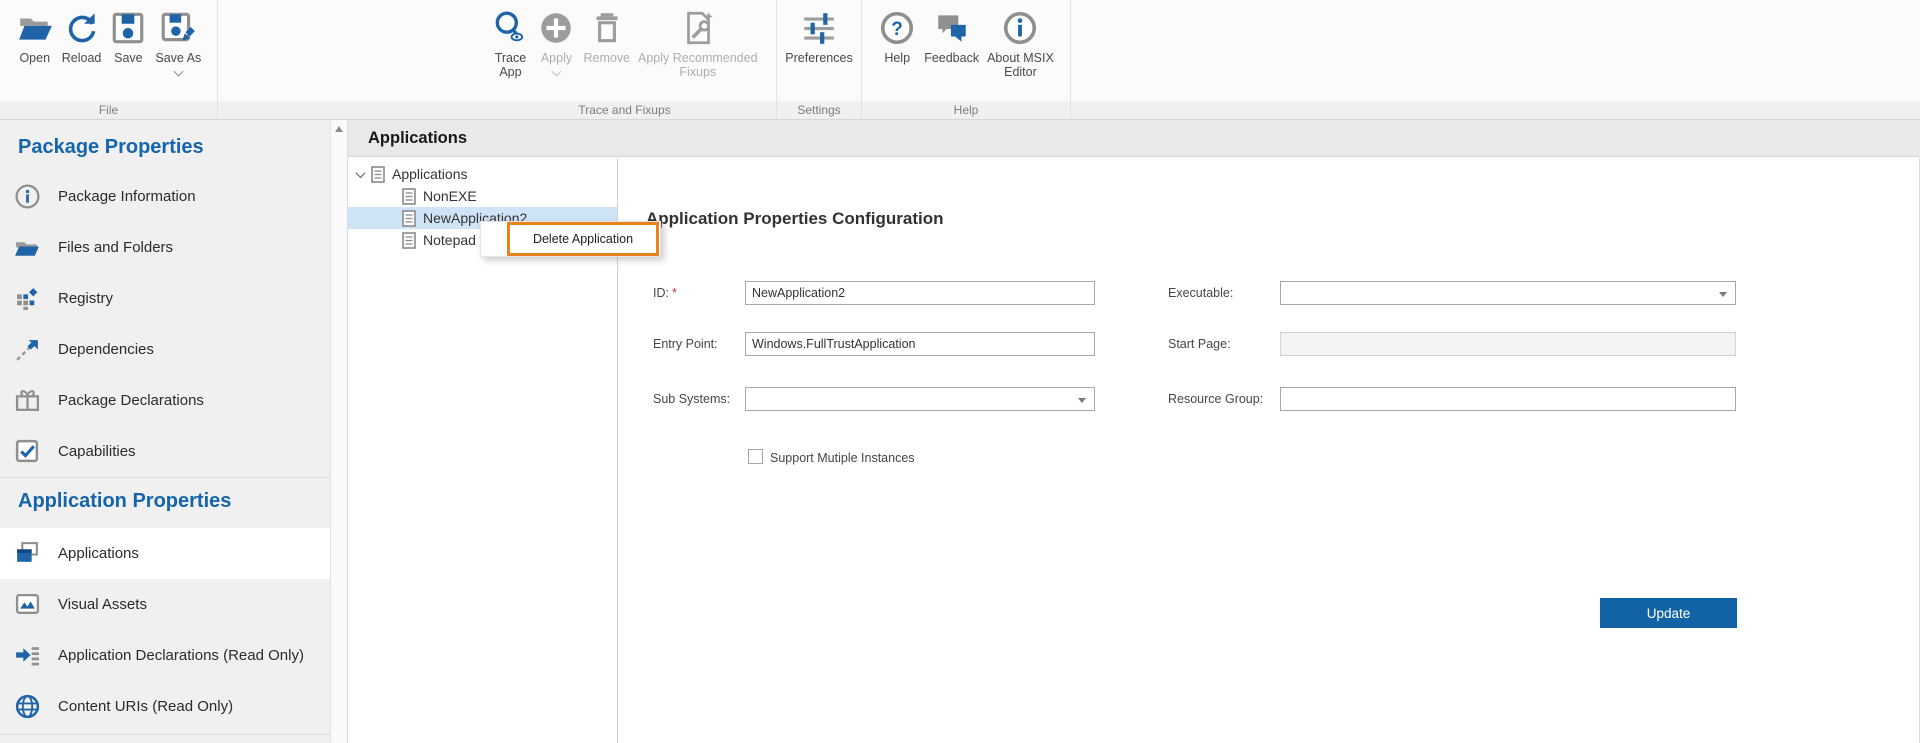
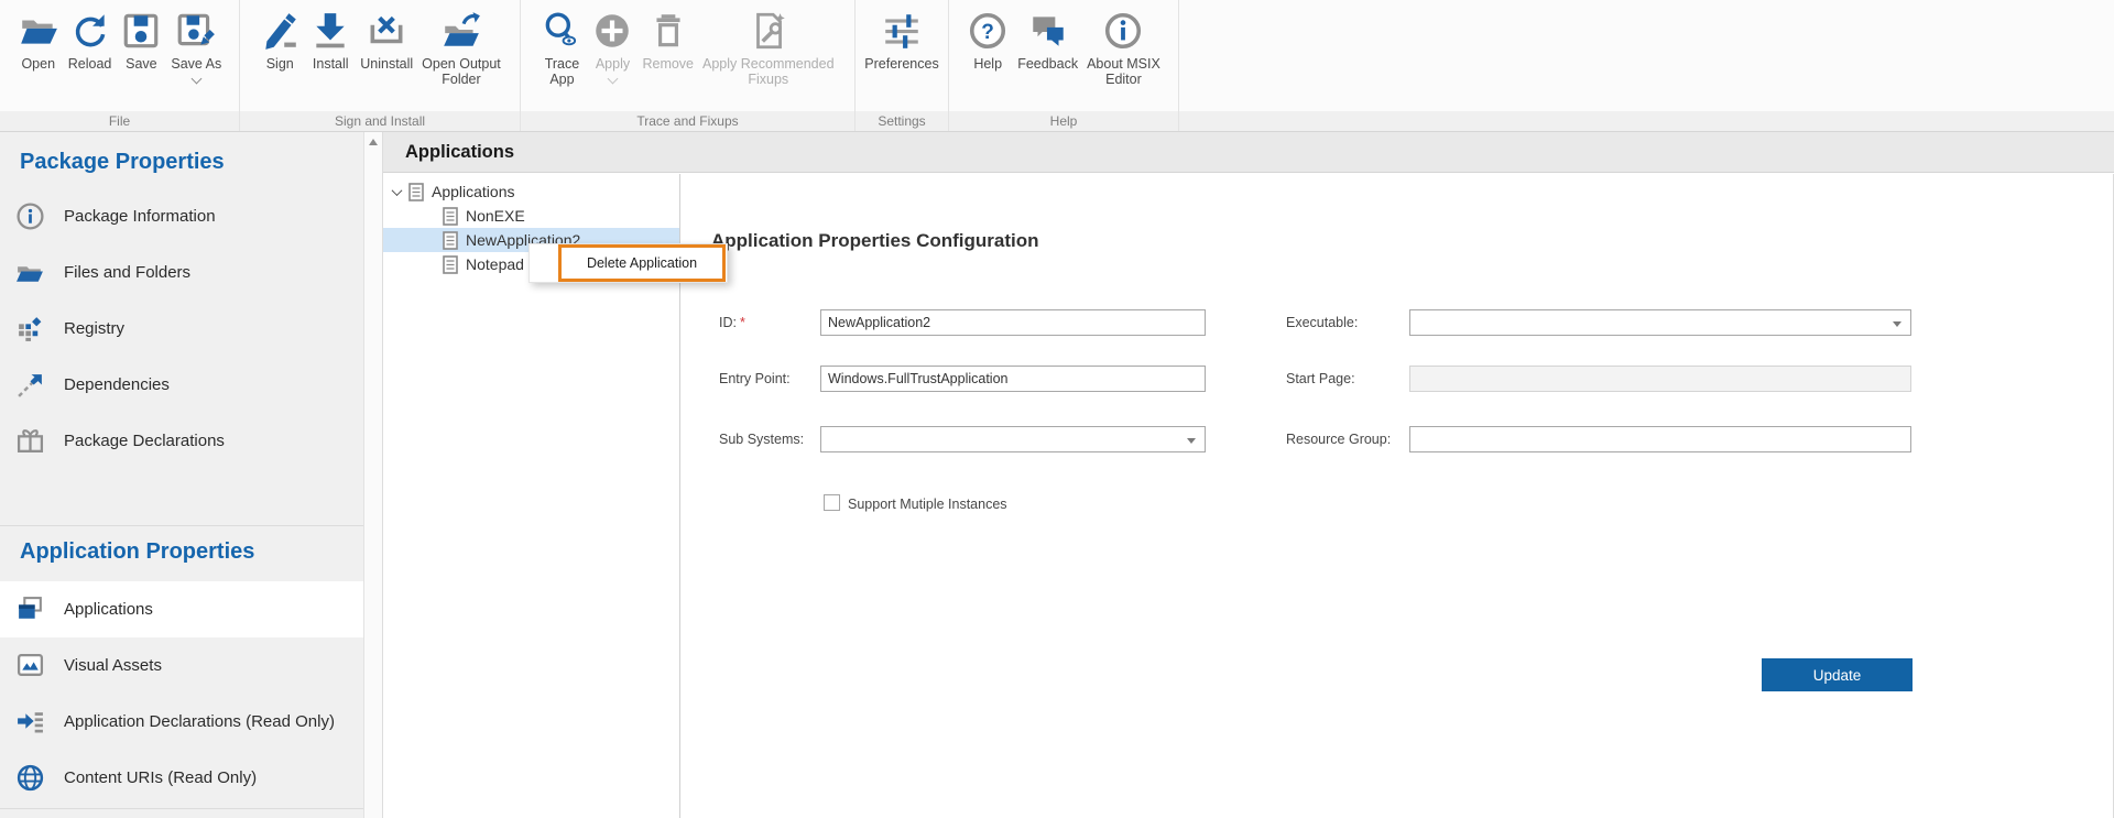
  Open
  Reload
  Save
  Save As
  File
+ Sign
+ Install
+ Uninstall
+ Open Output
+ Folder
+ Sign and Install
  Trace
  App
  Apply
  Remove
  Apply Recommended
  Fixups
  Trace and Fixups
  Preferences
  Settings
  ?
  Help
  Feedback
  About MSIX
  Editor
  Help
  Package Properties
  Package Information
  Files and Folders
  Registry
  Dependencies
  Package Declarations
- Capabilities
  Application Properties
  Applications
  Visual Assets
  Application Declarations (Read Only)
  Content URIs (Read Only)
  Applications
  Applications
  NonEXE
  NewApplication2
  Notepad
  Delete Application
  Application Properties Configuration
  ID: *
  NewApplication2
  Executable:
  Entry Point:
  Windows.FullTrustApplication
  Start Page:
  Sub Systems:
  Resource Group:
  Support Mutiple Instances
  Update
